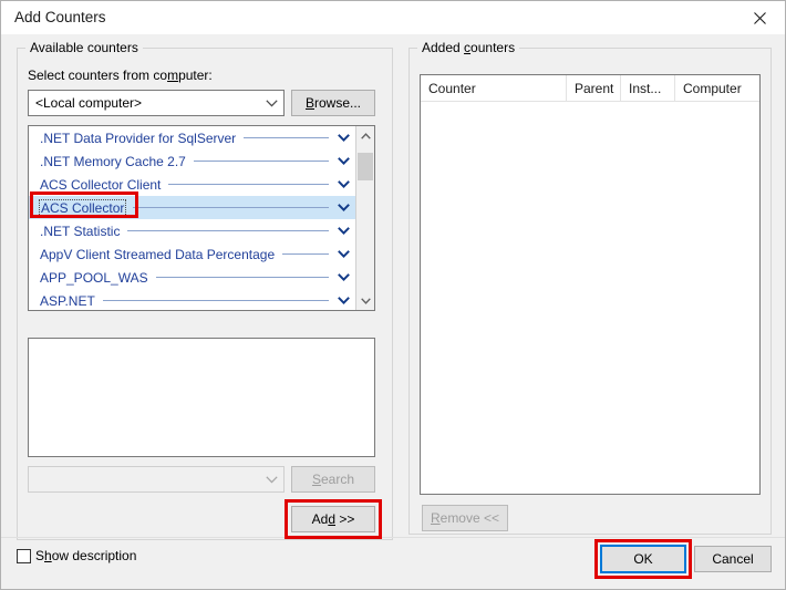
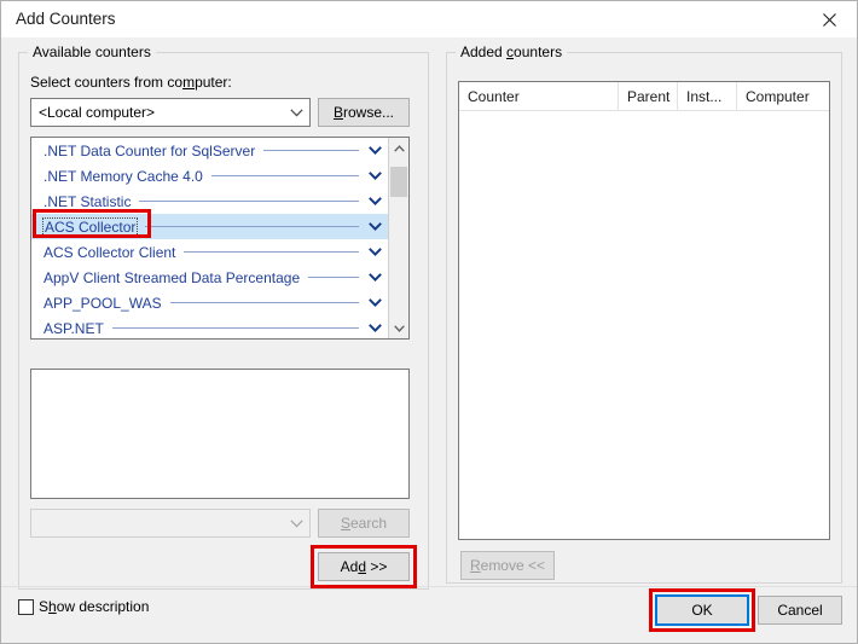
  Add Counters
  Available counters
  Select counters from computer:
  <Local computer>
  Browse...
- .NET Data Provider for SqlServer
+ .NET Data Counter for SqlServer
- .NET Memory Cache 2.7
+ .NET Memory Cache 4.0
- ACS Collector Client
+ .NET Statistic
  ACS Collector
- .NET Statistic
+ ACS Collector Client
  AppV Client Streamed Data Percentage
  APP_POOL_WAS
  ASP.NET
  Search
  Add >>
  Added counters
  Counter
  Parent
  Inst...
  Computer
  Remove <<
  Show description
  OK
  Cancel
